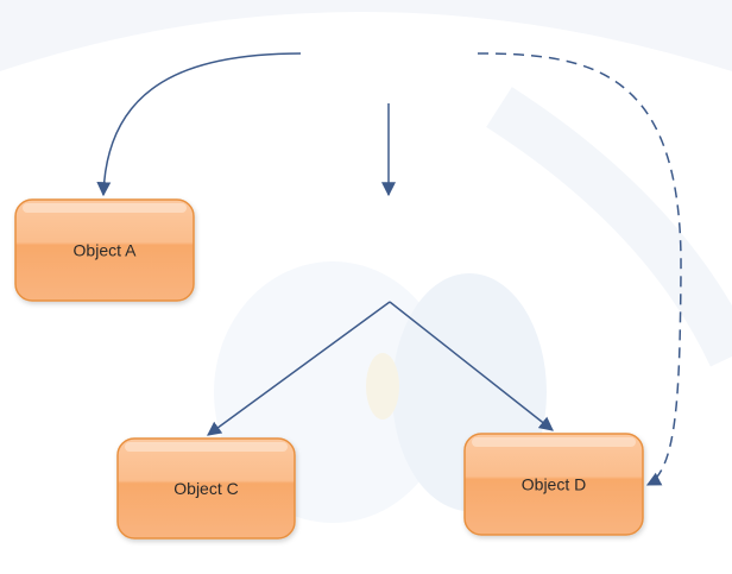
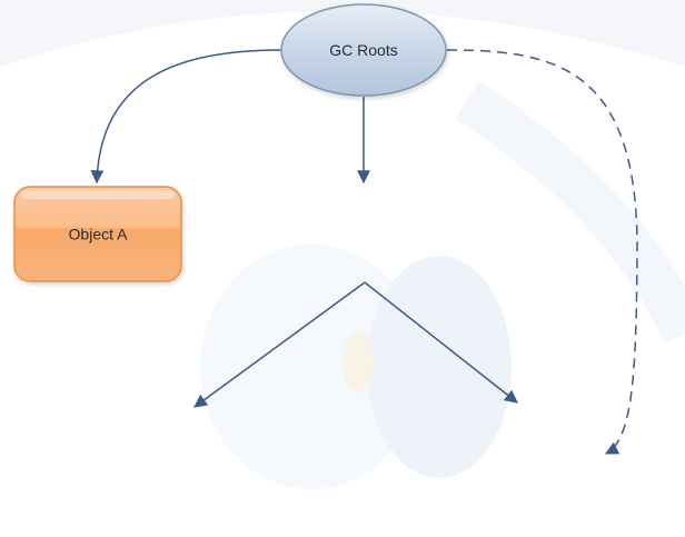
+ GC Roots
  Object A
- Object C
- Object D
